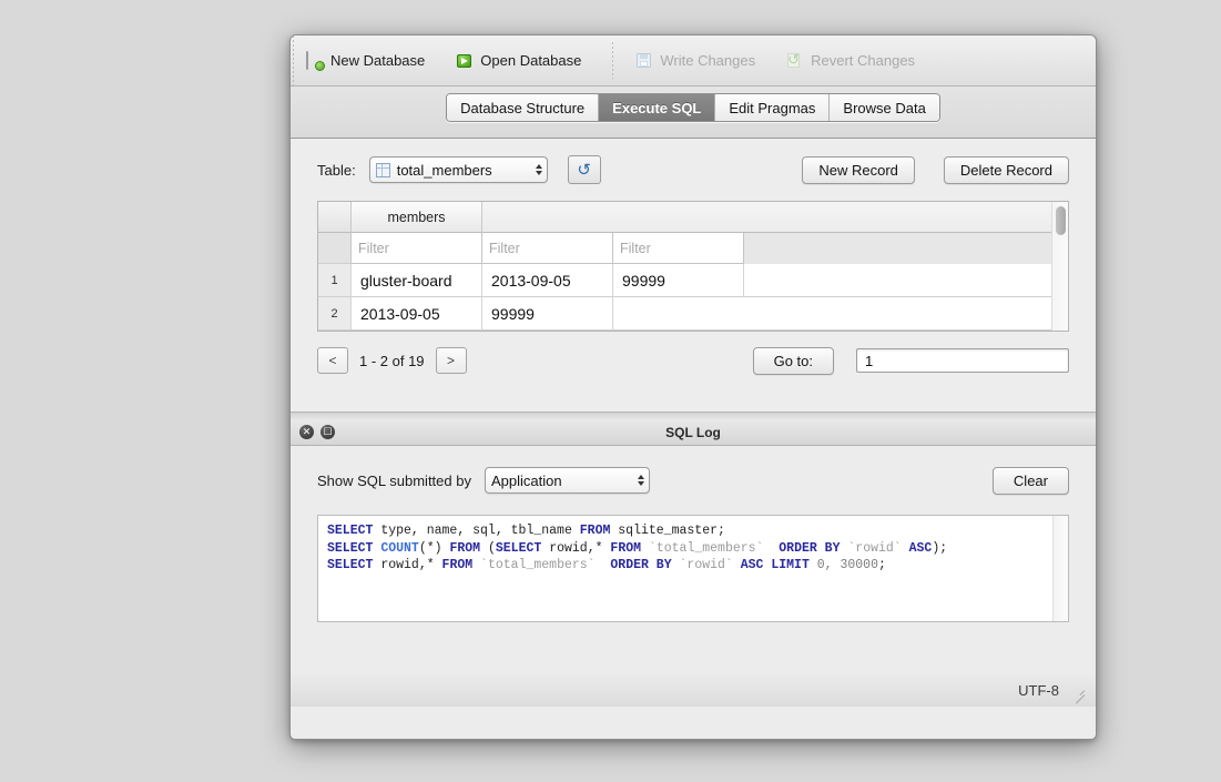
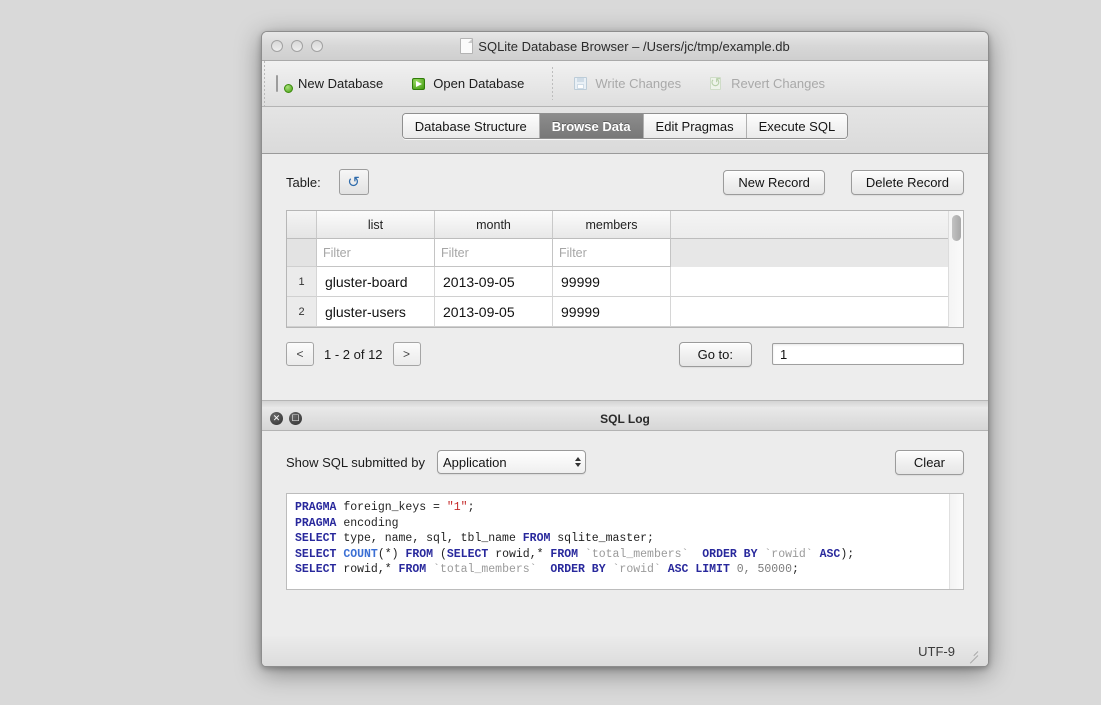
+ SQLite Database Browser – /Users/jc/tmp/example.db
  New Database
  Open Database
  Write Changes
  Revert Changes
  Database Structure
- Execute SQL
+ Browse Data
  Edit Pragmas
- Browse Data
+ Execute SQL
  Table:
- total_members
  ↺
  New Record
  Delete Record
+ list
+ month
  members
  Filter
  Filter
  Filter
  1
  gluster-board
  2013-09-05
  99999
  2
+ gluster-users
  2013-09-05
  99999
  <
- 1 - 2 of 19
+ 1 - 2 of 12
  >
  Go to:
  1
  ✕
  ☐
  SQL Log
  Show SQL submitted by
  Application
  Clear
+ PRAGMA foreign_keys = "1";
+ PRAGMA encoding
  SELECT type, name, sql, tbl_name FROM sqlite_master;
  SELECT COUNT(*) FROM (SELECT rowid,* FROM `total_members` ORDER BY `rowid` ASC);
- SELECT rowid,* FROM `total_members` ORDER BY `rowid` ASC LIMIT 0, 30000;
+ SELECT rowid,* FROM `total_members` ORDER BY `rowid` ASC LIMIT 0, 50000;
- UTF-8
+ UTF-9
